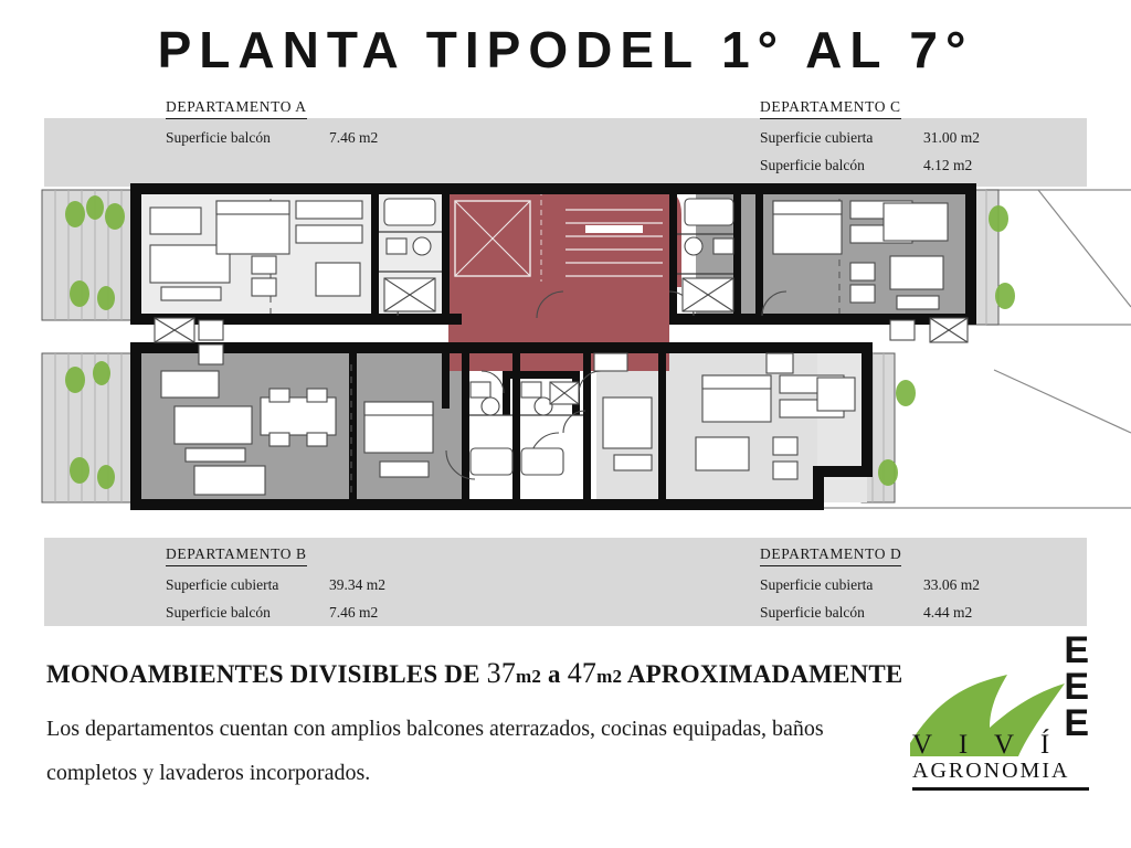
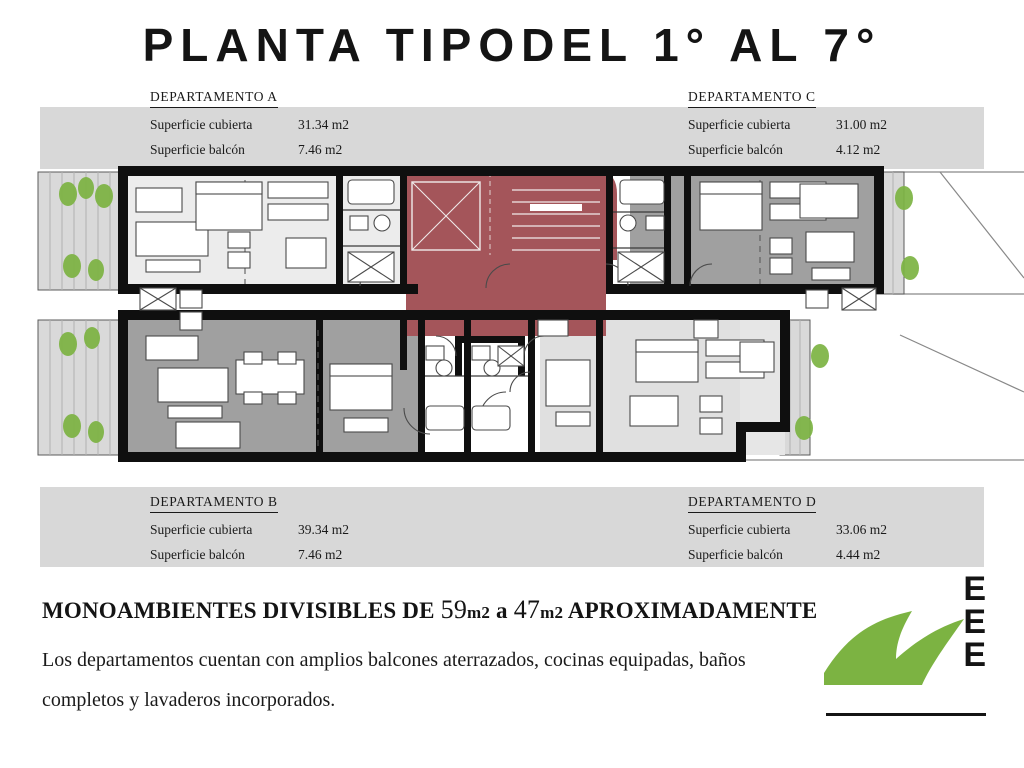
  PLANTA TIPODEL 1° AL 7°
  DEPARTAMENTO A
+ Superficie cubierta 31.34 m2
  Superficie balcón 7.46 m2
  DEPARTAMENTO C
  Superficie cubierta 31.00 m2
  Superficie balcón 4.12 m2
  DEPARTAMENTO B
  Superficie cubierta 39.34 m2
  Superficie balcón 7.46 m2
  DEPARTAMENTO D
  Superficie cubierta 33.06 m2
  Superficie balcón 4.44 m2
- MONOAMBIENTES DIVISIBLES DE 37m2 a 47m2 APROXIMADAMENTE
+ MONOAMBIENTES DIVISIBLES DE 59m2 a 47m2 APROXIMADAMENTE
  Los departamentos cuentan con amplios balcones aterrazados, cocinas equipadas, baños completos y lavaderos incorporados.
  E
  E
  E
- V I V Í
- AGRONOMIA
